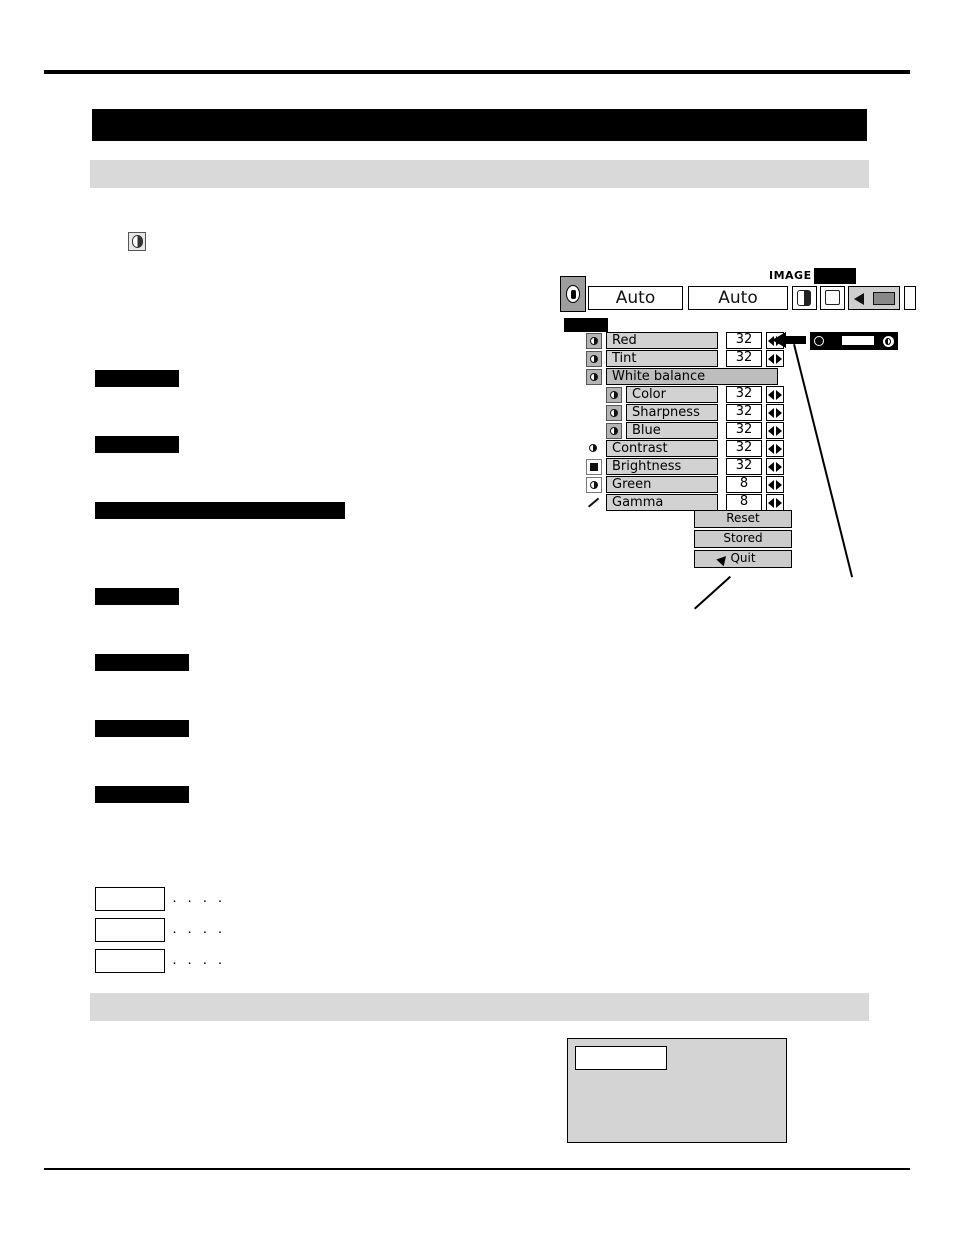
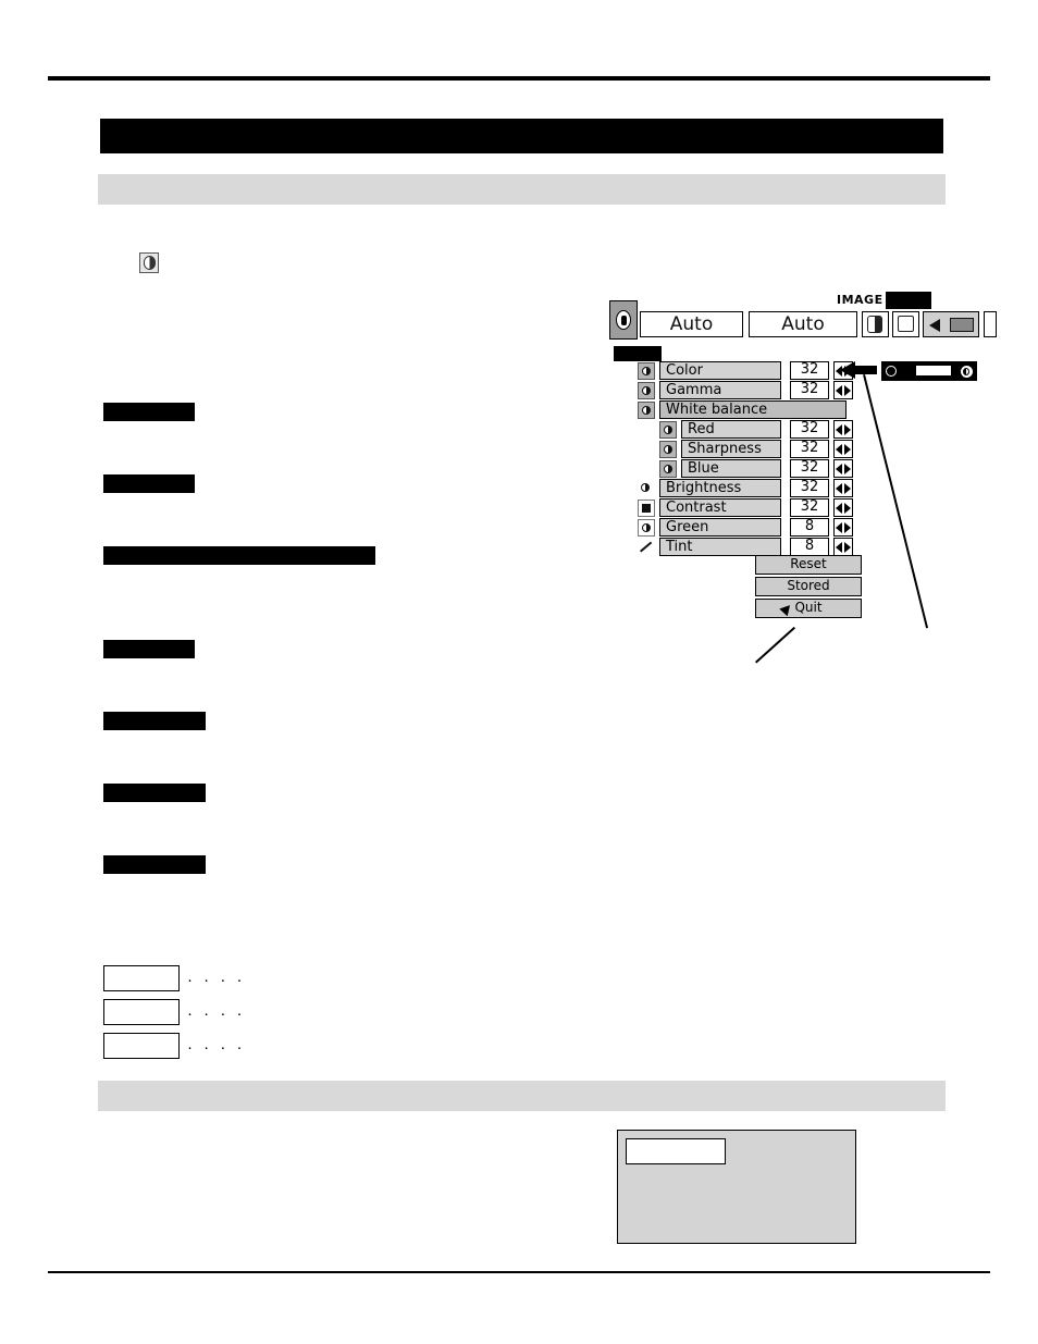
  · · · ·
  · · · ·
  · · · ·
  IMAGE
  Auto
  Auto
- Red
+ Color
  32
- Tint
+ Gamma
  32
  White balance
- Color
+ Red
  32
  Sharpness
  32
  Blue
  32
- Contrast
+ Brightness
  32
- Brightness
+ Contrast
  32
  Green
  8
- Gamma
+ Tint
  8
  Reset
  Stored
  Quit
